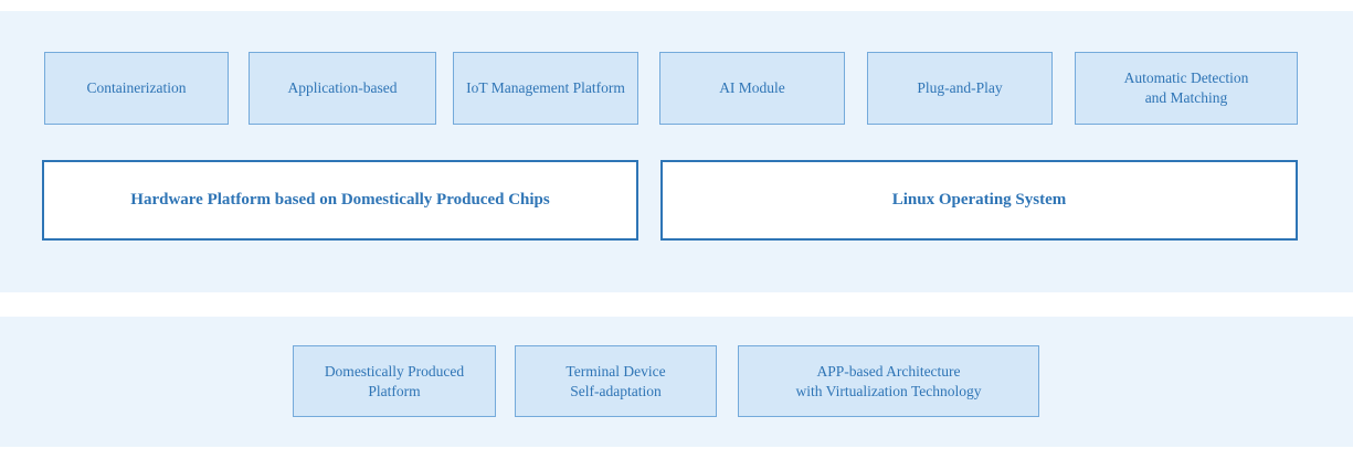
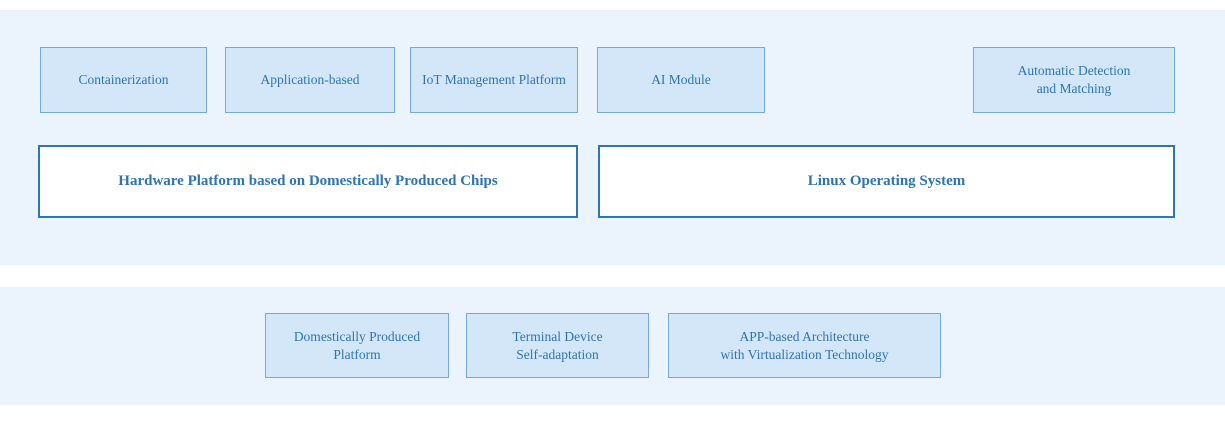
  Containerization
  Application-based
  IoT Management Platform
  AI Module
- Plug-and-Play
  Automatic Detection
  and Matching
  Hardware Platform based on Domestically Produced Chips
  Linux Operating System
  Domestically Produced
  Platform
  Terminal Device
  Self-adaptation
  APP-based Architecture
  with Virtualization Technology
